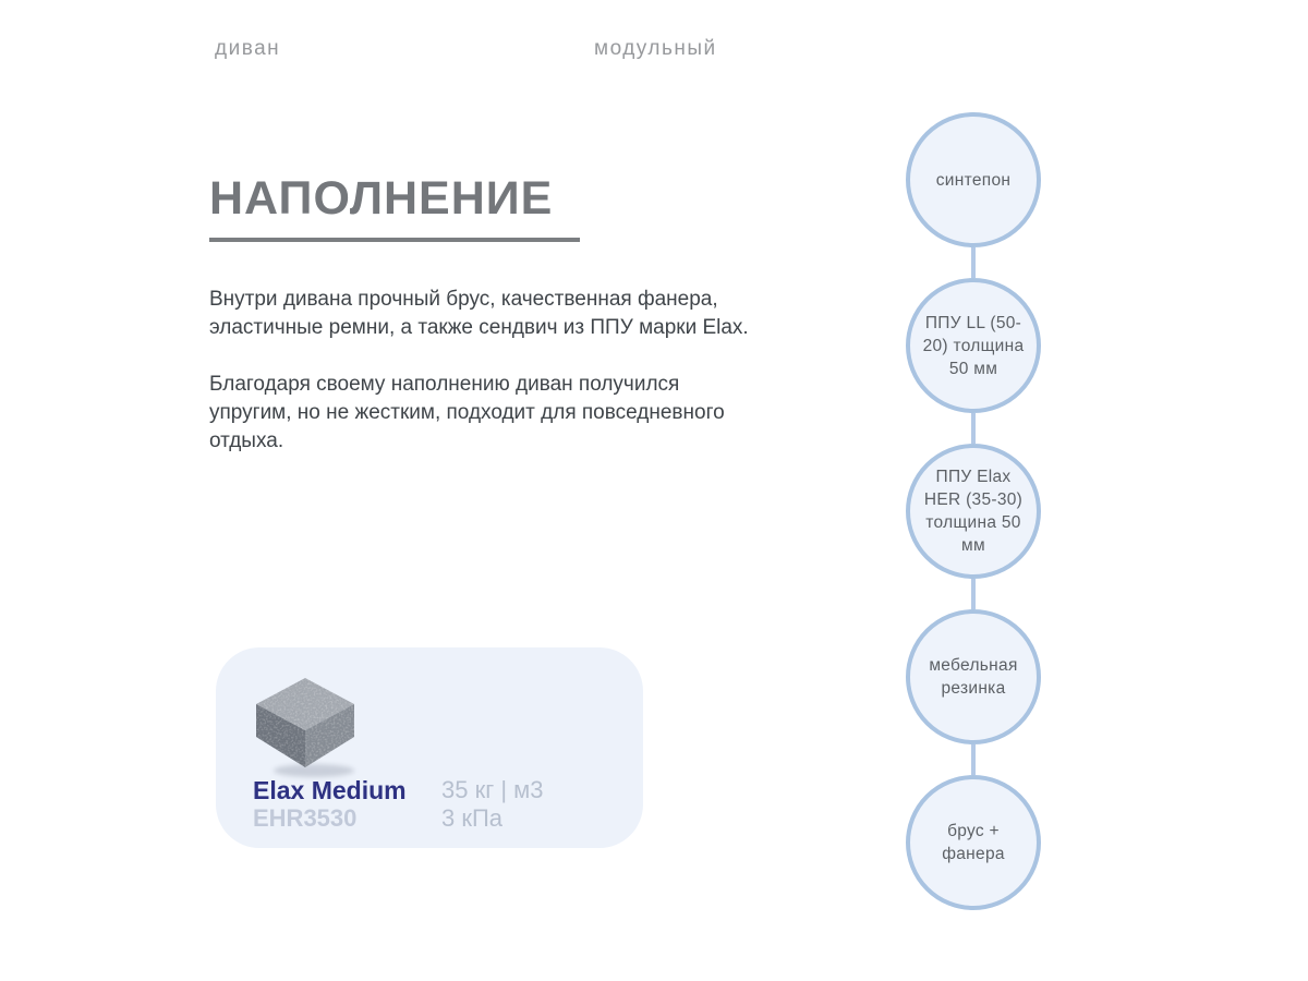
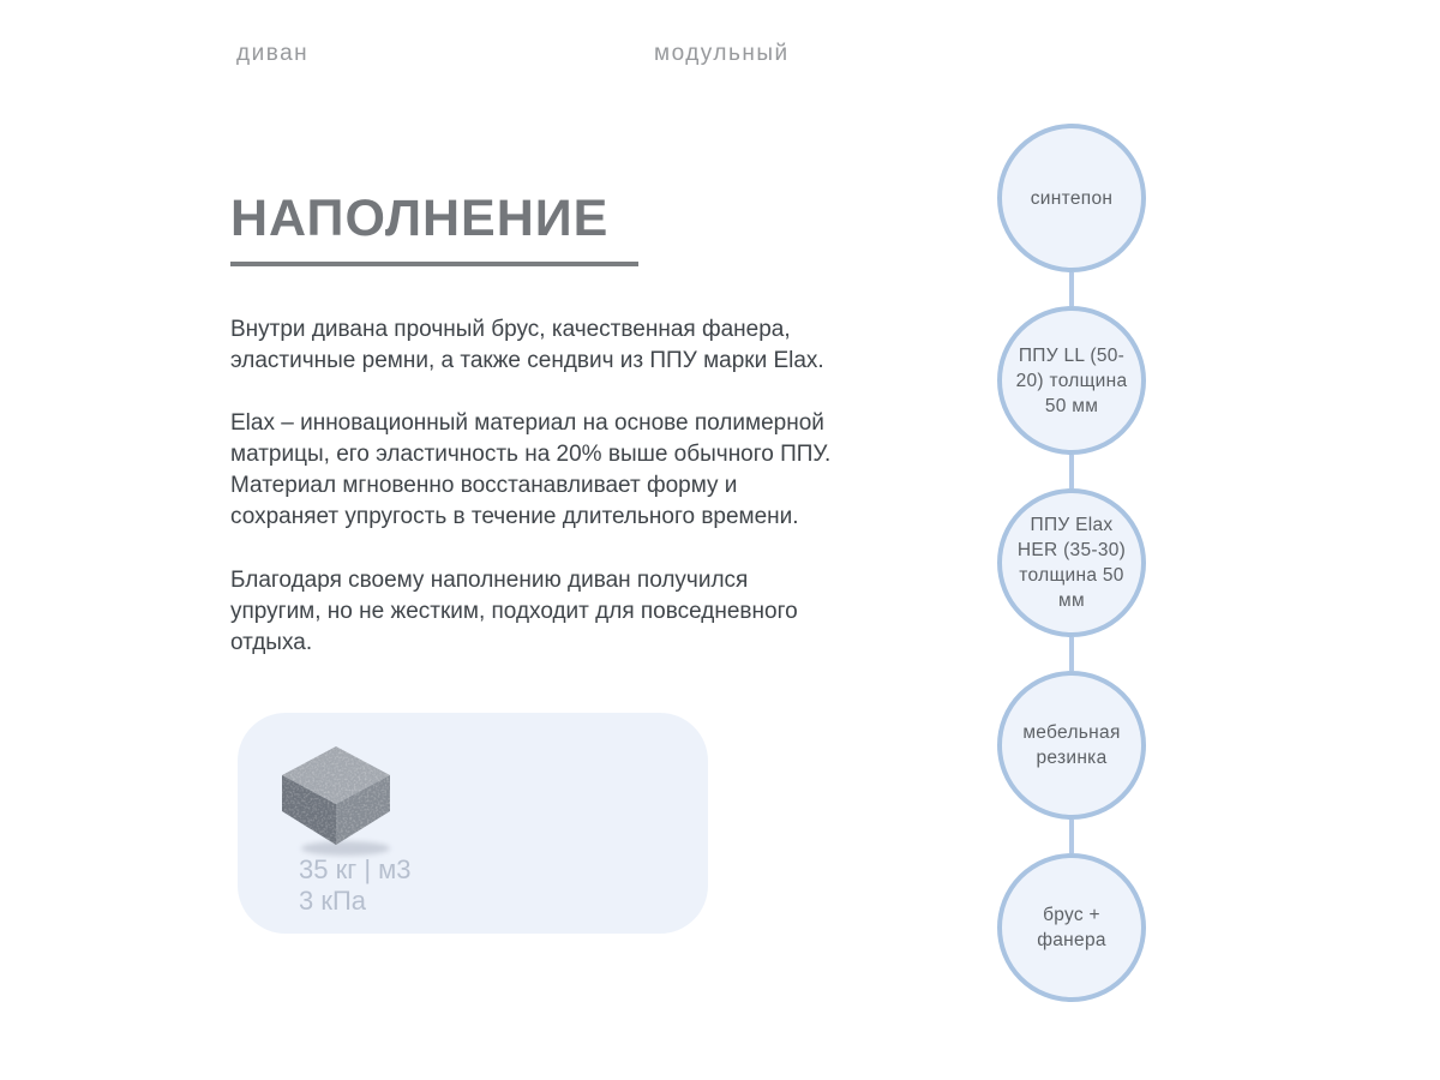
  диван
  модульный
  НАПОЛНЕНИЕ
  Внутри дивана прочный брус, качественная фанера, эластичные ремни, а также сендвич из ППУ марки Elax.
+ Elax – инновационный материал на основе полимерной матрицы, его эластичность на 20% выше обычного ППУ. Материал мгновенно восстанавливает форму и сохраняет упругость в течение длительного времени.
  Благодаря своему наполнению диван получился упругим, но не жестким, подходит для повседневного отдыха.
- Elax Medium
- EHR3530
  35 кг | м3
  3 кПа
  синтепон
  ППУ LL (50-20) толщина 50 мм
  ППУ Elax HER (35-30) толщина 50 мм
  мебельная резинка
  брус + фанера
